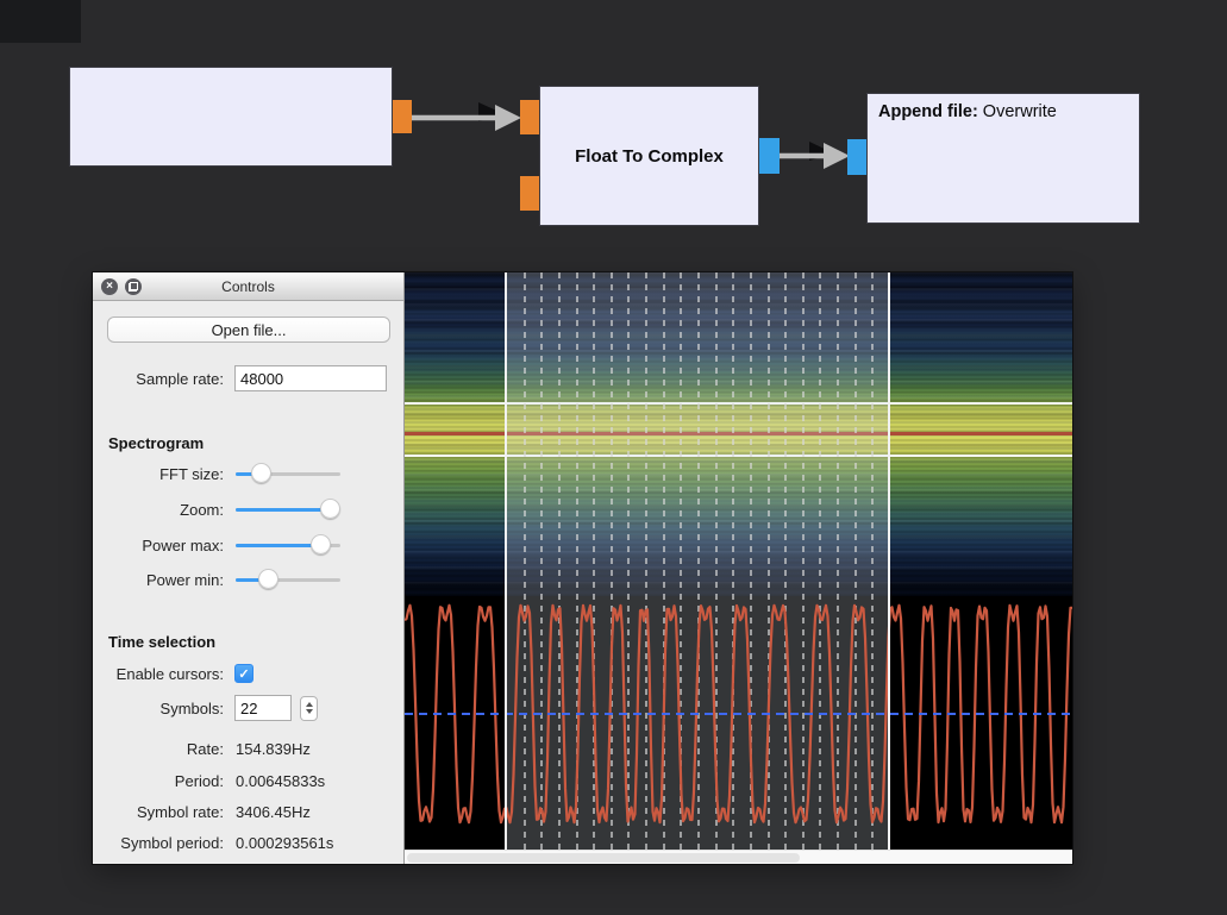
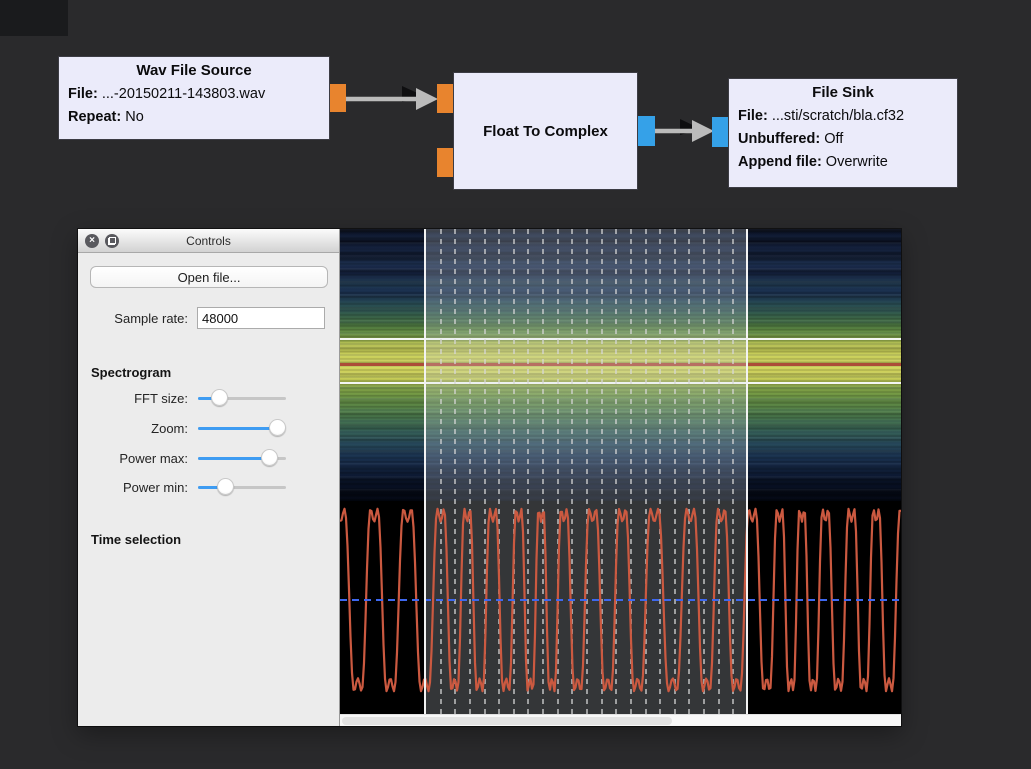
+ Wav File Source
+ File: ...-20150211-143803.wav
+ Repeat: No
  Float To Complex
+ File Sink
+ File: ...sti/scratch/bla.cf32
+ Unbuffered: Off
  Append file: Overwrite
  ×
  Controls
  Open file...
  Sample rate:
  48000
  Spectrogram
  FFT size:
  Zoom:
  Power max:
  Power min:
  Time selection
- Enable cursors:
- ✓
- Symbols:
- 22
- Rate:
- 154.839Hz
- Period:
- 0.00645833s
- Symbol rate:
- 3406.45Hz
- Symbol period:
- 0.000293561s
